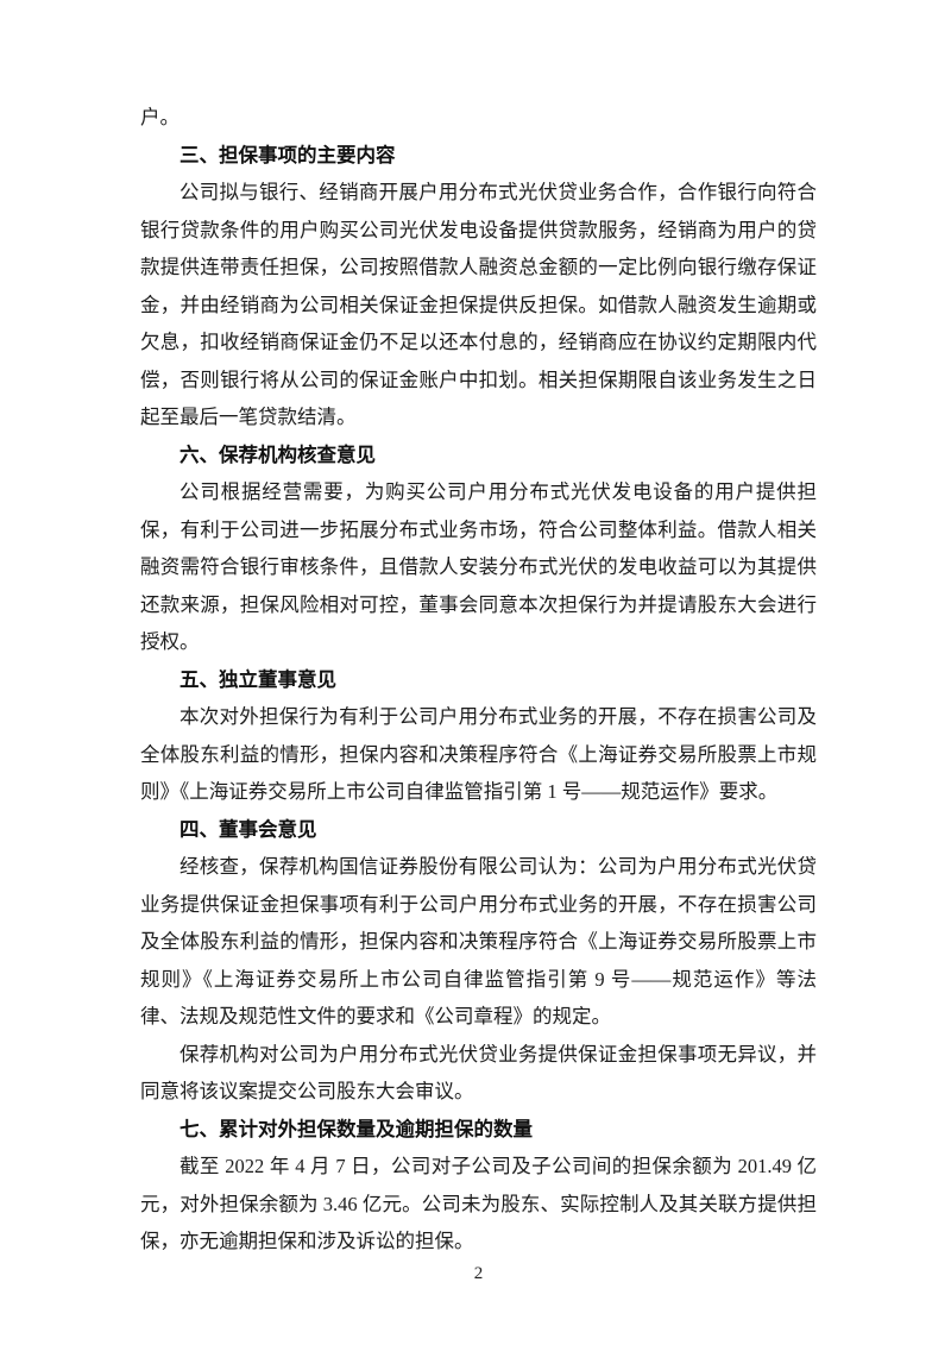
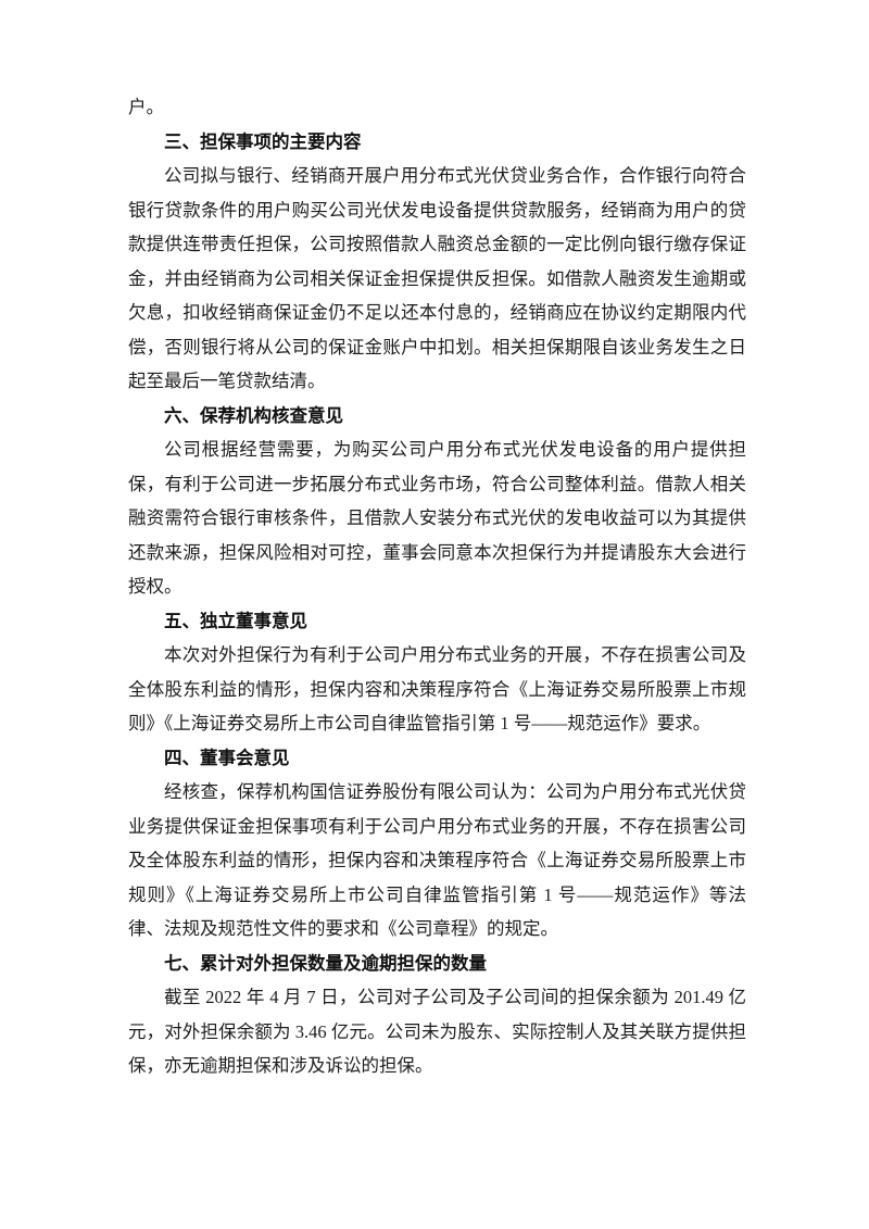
  户。
  三、担保事项的主要内容
  公司拟与银行、经销商开展户用分布式光伏贷业务合作，合作银行向符合银行贷款条件的用户购买公司光伏发电设备提供贷款服务，经销商为用户的贷款提供连带责任担保，公司按照借款人融资总金额的一定比例向银行缴存保证金，并由经销商为公司相关保证金担保提供反担保。如借款人融资发生逾期或欠息，扣收经销商保证金仍不足以还本付息的，经销商应在协议约定期限内代偿，否则银行将从公司的保证金账户中扣划。相关担保期限自该业务发生之日起至最后一笔贷款结清。
  六、保荐机构核查意见
  公司根据经营需要，为购买公司户用分布式光伏发电设备的用户提供担保，有利于公司进一步拓展分布式业务市场，符合公司整体利益。借款人相关融资需符合银行审核条件，且借款人安装分布式光伏的发电收益可以为其提供还款来源，担保风险相对可控，董事会同意本次担保行为并提请股东大会进行授权。
  五、独立董事意见
  本次对外担保行为有利于公司户用分布式业务的开展，不存在损害公司及全体股东利益的情形，担保内容和决策程序符合《上海证券交易所股票上市规则》《上海证券交易所上市公司自律监管指引第 1 号——规范运作》要求。
  四、董事会意见
- 经核查，保荐机构国信证券股份有限公司认为：公司为户用分布式光伏贷业务提供保证金担保事项有利于公司户用分布式业务的开展，不存在损害公司及全体股东利益的情形，担保内容和决策程序符合《上海证券交易所股票上市规则》《上海证券交易所上市公司自律监管指引第 9 号——规范运作》等法律、法规及规范性文件的要求和《公司章程》的规定。
+ 经核查，保荐机构国信证券股份有限公司认为：公司为户用分布式光伏贷业务提供保证金担保事项有利于公司户用分布式业务的开展，不存在损害公司及全体股东利益的情形，担保内容和决策程序符合《上海证券交易所股票上市规则》《上海证券交易所上市公司自律监管指引第 1 号——规范运作》等法律、法规及规范性文件的要求和《公司章程》的规定。
- 保荐机构对公司为户用分布式光伏贷业务提供保证金担保事项无异议，并同意将该议案提交公司股东大会审议。
  七、累计对外担保数量及逾期担保的数量
  截至 2022 年 4 月 7 日，公司对子公司及子公司间的担保余额为 201.49 亿元，对外担保余额为 3.46 亿元。公司未为股东、实际控制人及其关联方提供担保，亦无逾期担保和涉及诉讼的担保。
- 2
